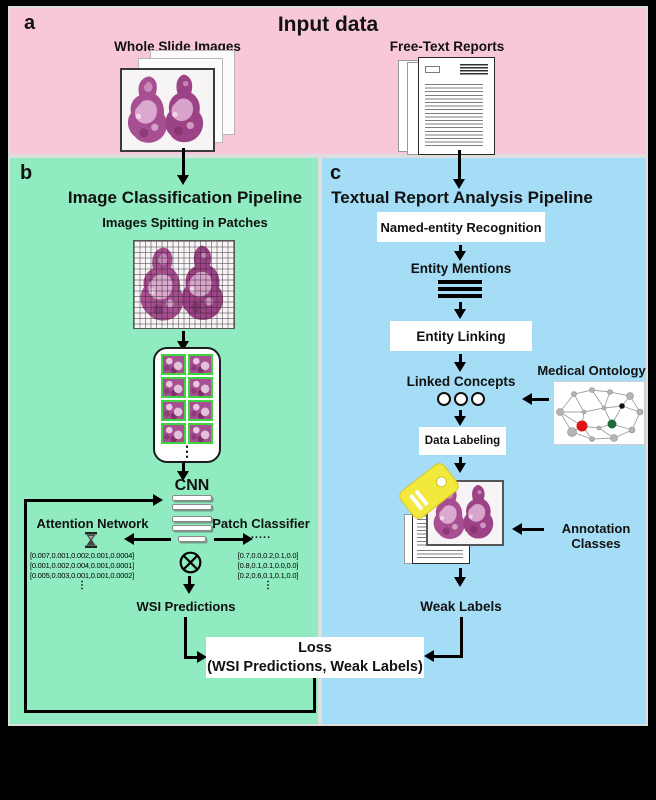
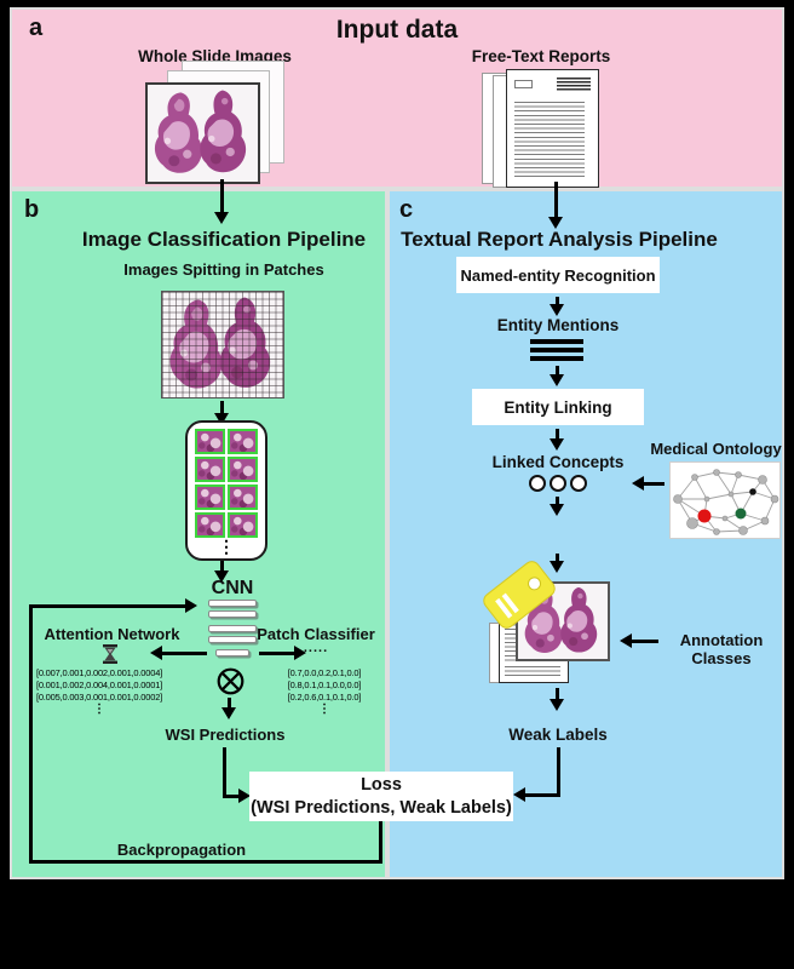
  a
  Input data
  Whole Slide Images
  Free-Text Reports
  b
  Image Classification Pipeline
  Images Spitting in Patches
  ⋮
  CNN
  Attention Network
  [0.007,0.001,0.002,0.001,0.0004]
  [0.001,0.002,0.004,0.001,0.0001]
  [0.005,0.003,0.001,0.001,0.0002]
  ⋮
  Patch Classifier
  .....
  [0.7,0.0,0.2,0.1,0.0]
  [0.8,0.1,0.1,0.0,0.0]
  [0.2,0.6,0.1,0.1,0.0]
  ⋮
  WSI Predictions
+ Backpropagation
  c
  Textual Report Analysis Pipeline
  Named-entity Recognition
  Entity Mentions
  Entity Linking
  Linked Concepts
  Medical Ontology
- Data Labeling
  Annotation Classes
  Weak Labels
  Loss
  (WSI Predictions, Weak Labels)
